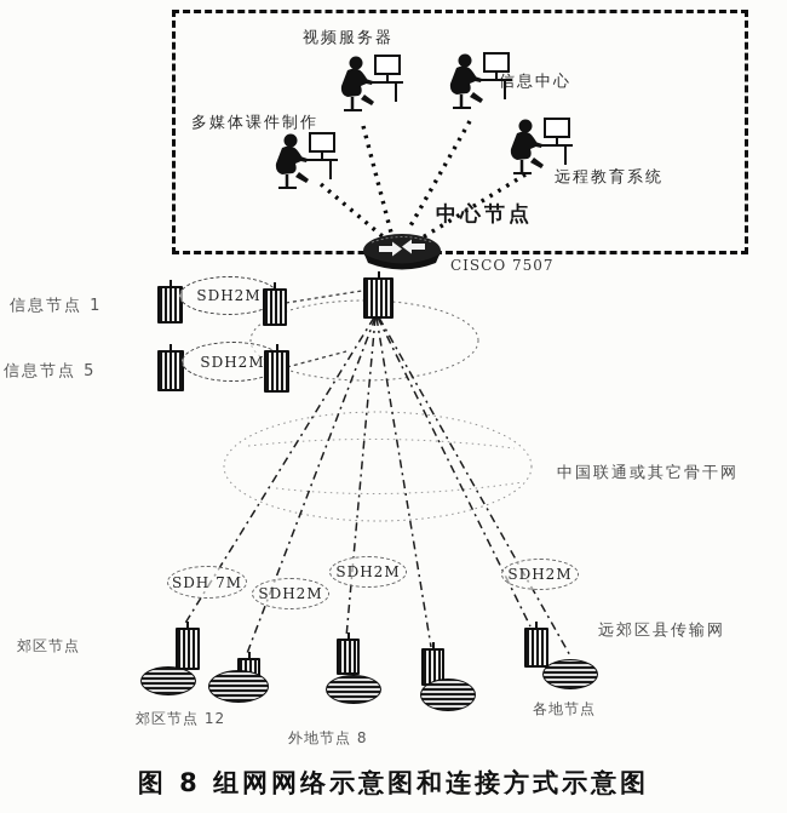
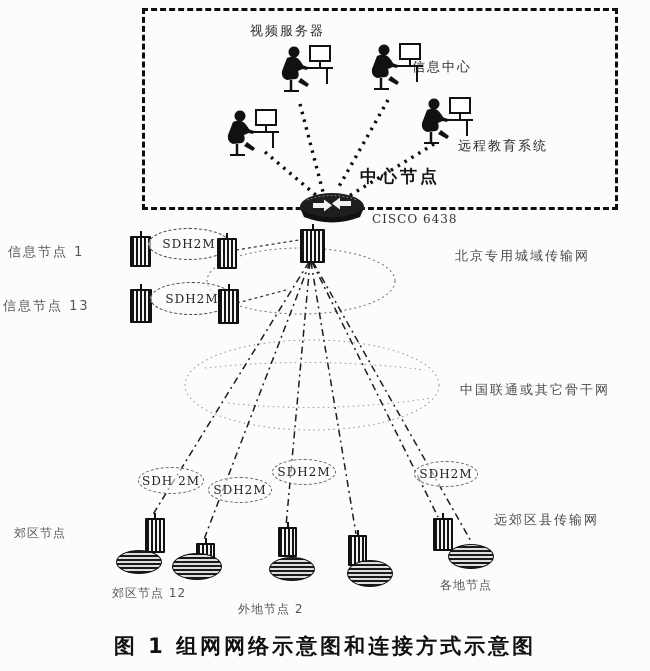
  视频服务器
  信息中心
- 多媒体课件制作
  远程教育系统
  中心节点
- CISCO 7507
+ CISCO 6438
  信息节点 1
  SDH2M
- 信息节点 5
+ 信息节点 13
  SDH2M
+ 北京专用城域传输网
  中国联通或其它骨干网
  远郊区县传输网
- SDH 7M
+ SDH 2M
  SDH2M
  SDH2M
  SDH2M
  郊区节点
  郊区节点 12
- 外地节点 8
+ 外地节点 2
  各地节点
- 图 8 组网网络示意图和连接方式示意图
+ 图 1 组网网络示意图和连接方式示意图
